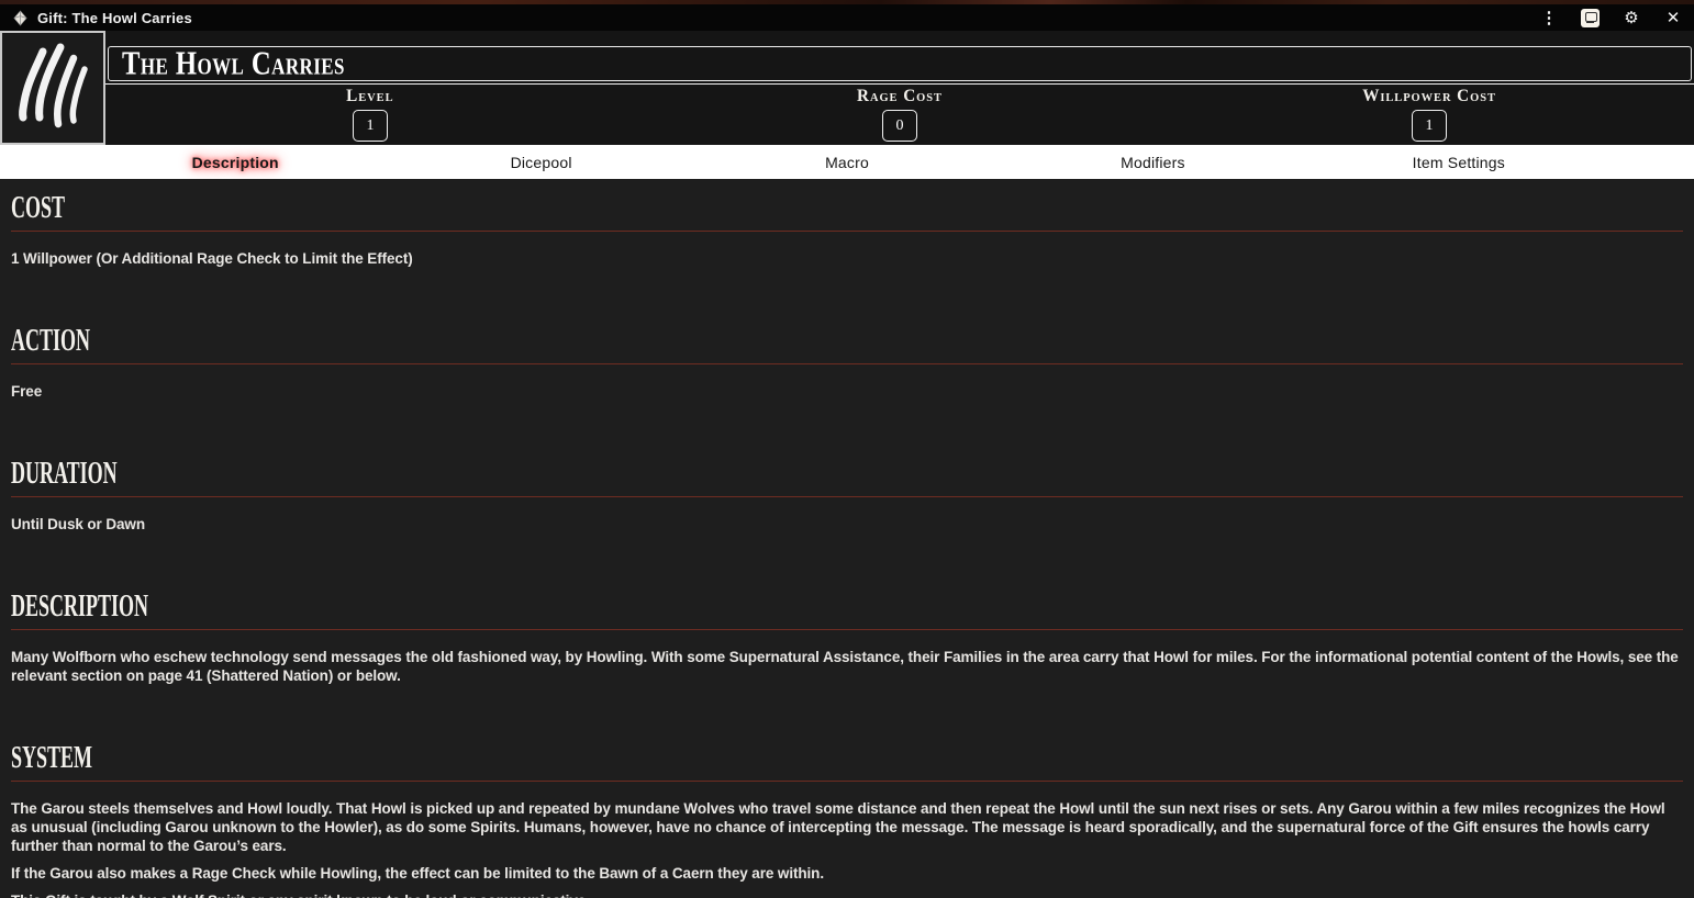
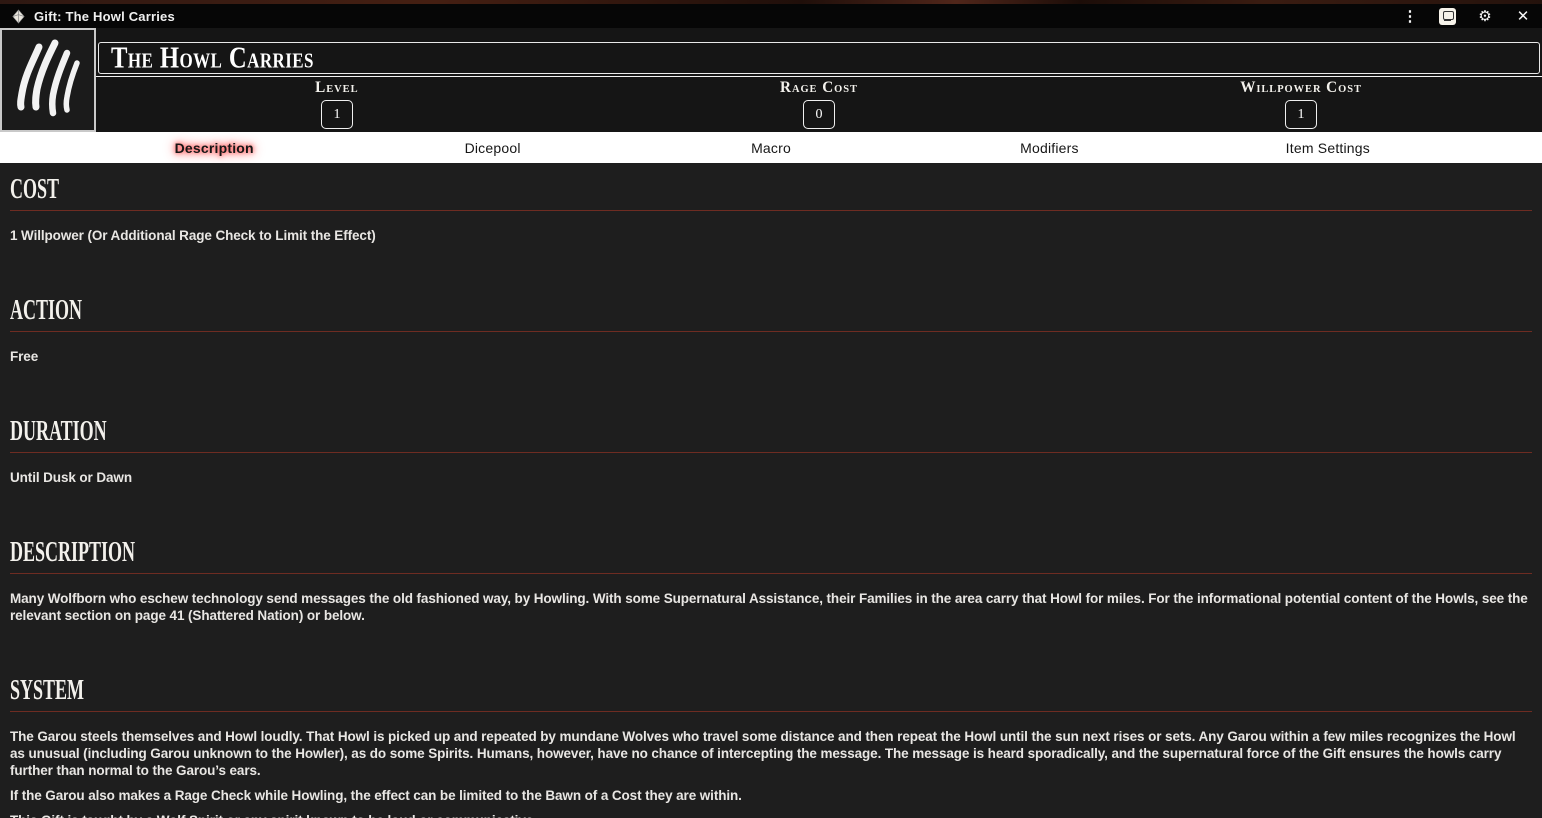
  Gift: The Howl Carries
  ⋮
  ⚙
  ✕
  The Howl Carries
  Level
  1
  Rage Cost
  0
  Willpower Cost
  1
  Description
  Dicepool
  Macro
  Modifiers
  Item Settings
  COST
  1 Willpower (Or Additional Rage Check to Limit the Effect)
  ACTION
  Free
  DURATION
  Until Dusk or Dawn
  DESCRIPTION
  Many Wolfborn who eschew technology send messages the old fashioned way, by Howling. With some Supernatural Assistance, their Families in the area carry that Howl for miles. For the informational potential content of the Howls, see the relevant section on page 41 (Shattered Nation) or below.
  SYSTEM
  The Garou steels themselves and Howl loudly. That Howl is picked up and repeated by mundane Wolves who travel some distance and then repeat the Howl until the sun next rises or sets. Any Garou within a few miles recognizes the Howl as unusual (including Garou unknown to the Howler), as do some Spirits. Humans, however, have no chance of intercepting the message. The message is heard sporadically, and the supernatural force of the Gift ensures the howls carry further than normal to the Garou’s ears.
- If the Garou also makes a Rage Check while Howling, the effect can be limited to the Bawn of a Caern they are within.
+ If the Garou also makes a Rage Check while Howling, the effect can be limited to the Bawn of a Cost they are within.
